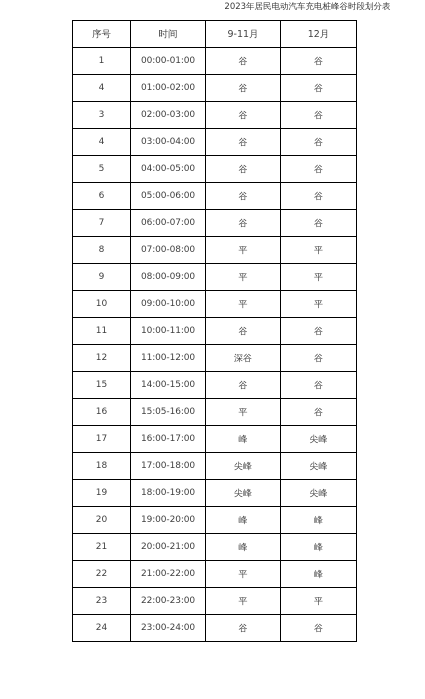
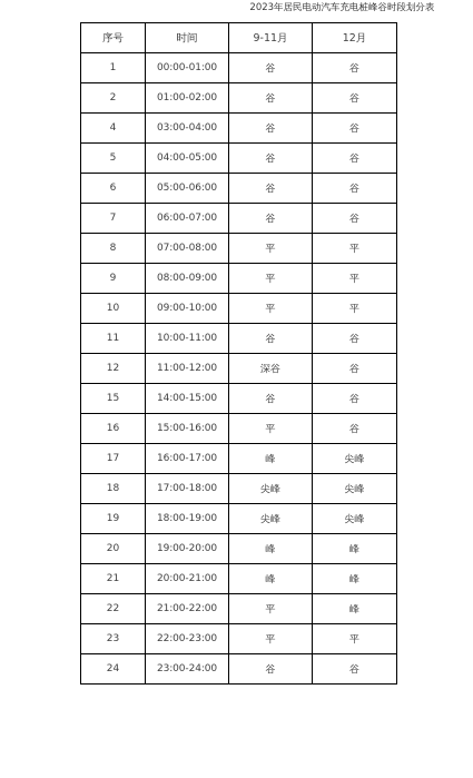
  2023年居民电动汽车充电桩峰谷时段划分表
  序号	时间	9-11月	12月
  1	00:00-01:00	谷	谷
- 4	01:00-02:00	谷	谷
+ 2	01:00-02:00	谷	谷
- 3	02:00-03:00	谷	谷
  4	03:00-04:00	谷	谷
  5	04:00-05:00	谷	谷
  6	05:00-06:00	谷	谷
  7	06:00-07:00	谷	谷
  8	07:00-08:00	平	平
  9	08:00-09:00	平	平
  10	09:00-10:00	平	平
  11	10:00-11:00	谷	谷
  12	11:00-12:00	深谷	谷
  15	14:00-15:00	谷	谷
- 16	15:05-16:00	平	谷
+ 16	15:00-16:00	平	谷
  17	16:00-17:00	峰	尖峰
  18	17:00-18:00	尖峰	尖峰
  19	18:00-19:00	尖峰	尖峰
  20	19:00-20:00	峰	峰
  21	20:00-21:00	峰	峰
  22	21:00-22:00	平	峰
  23	22:00-23:00	平	平
  24	23:00-24:00	谷	谷
